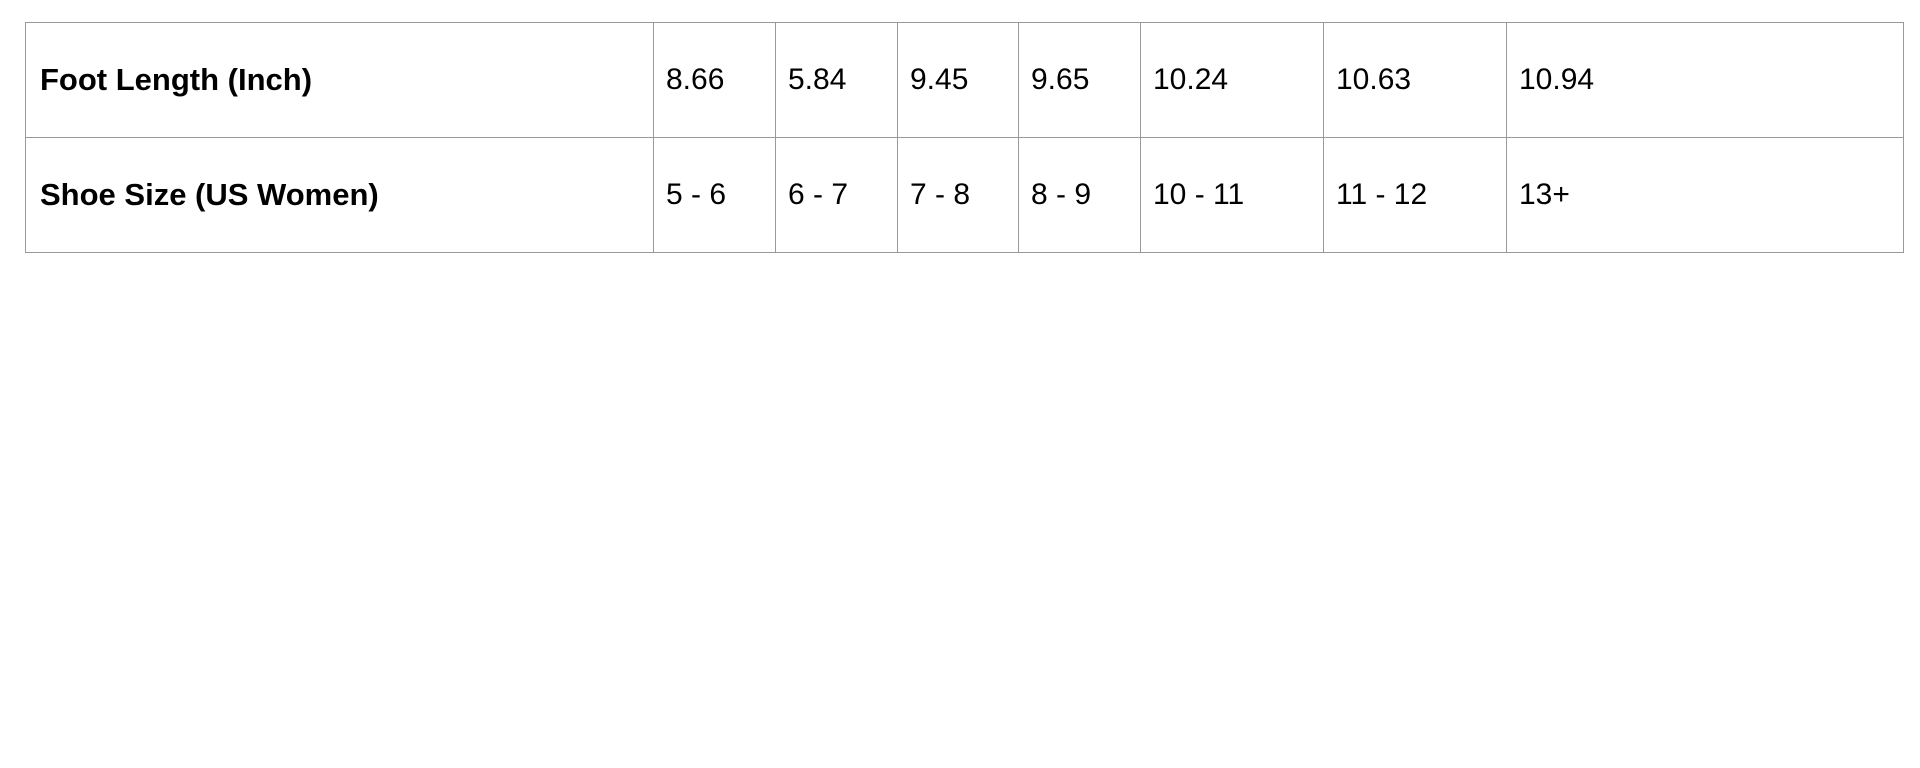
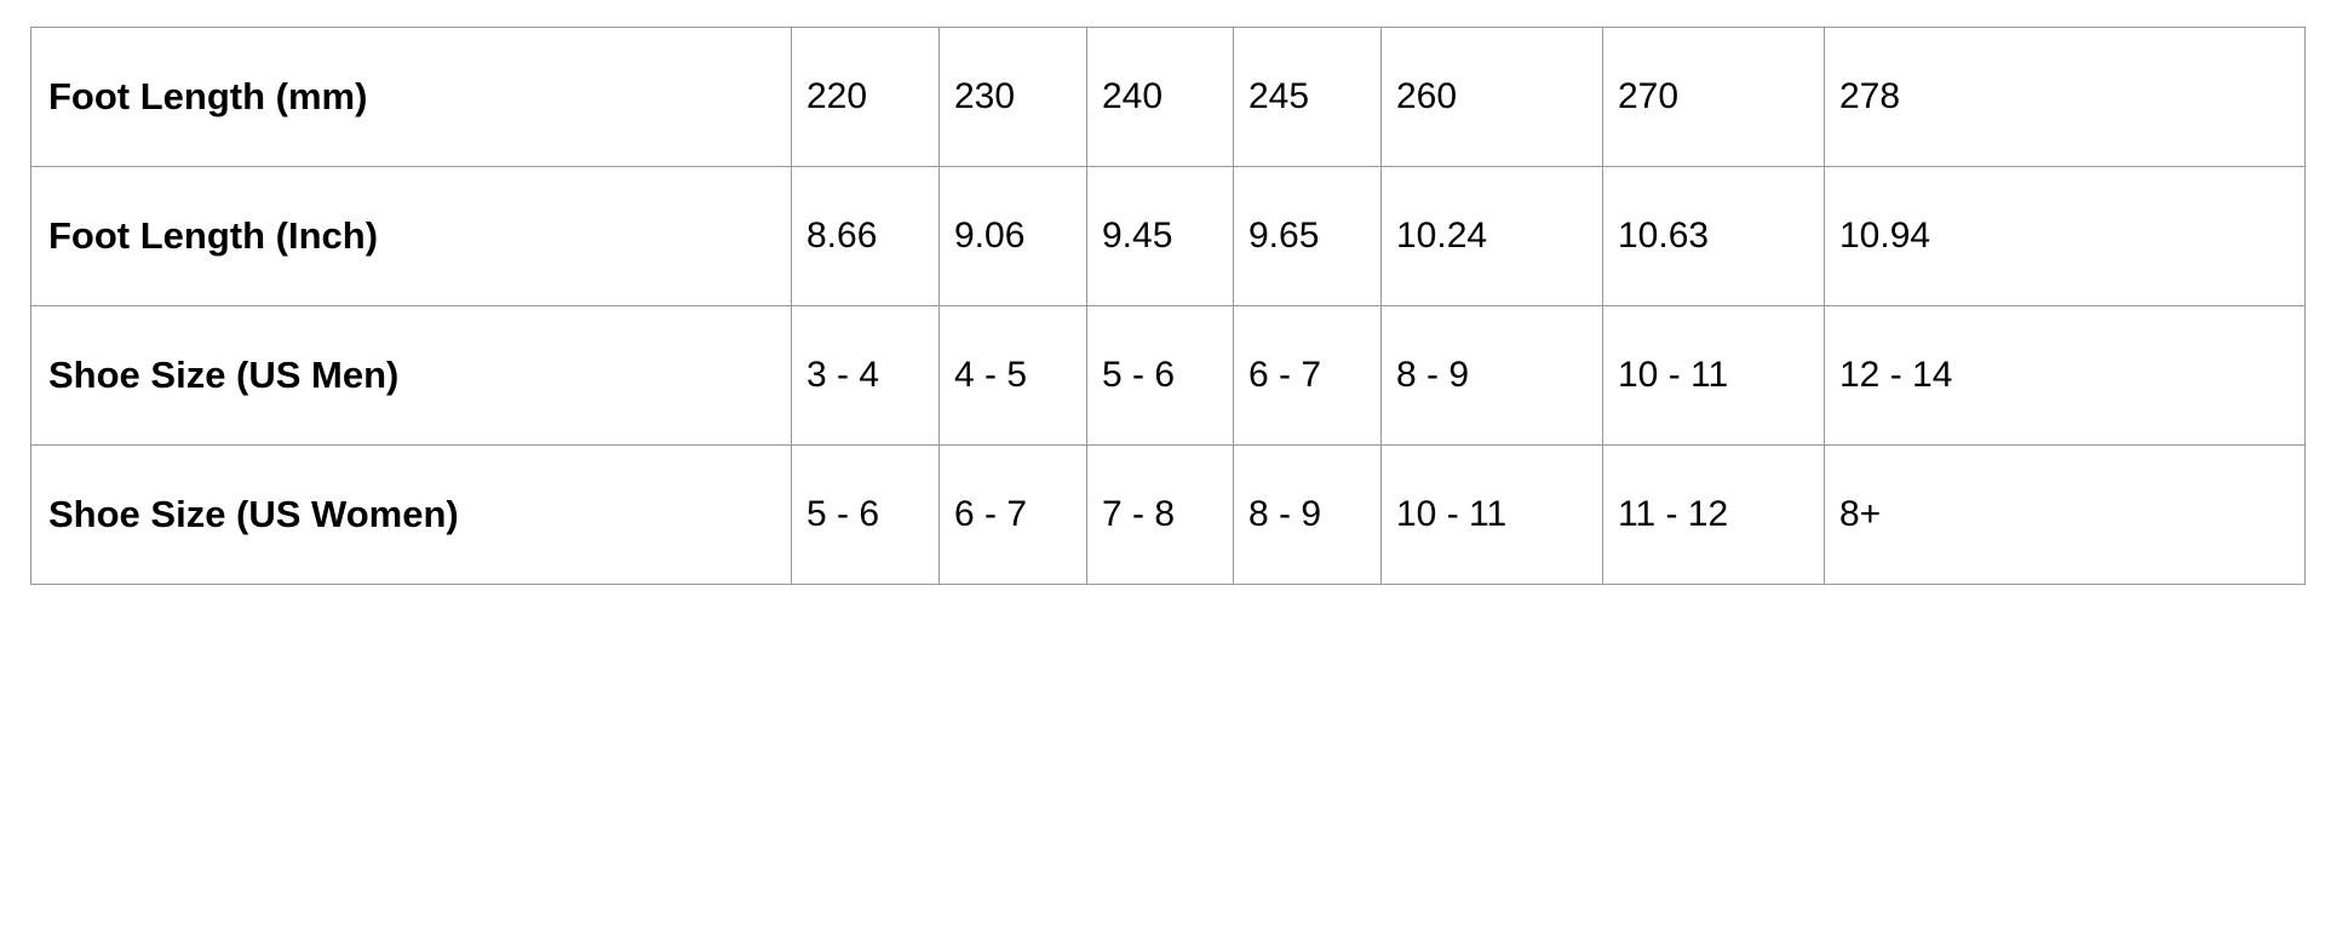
+ Foot Length (mm)	220	230	240	245	260	270	278
- Foot Length (Inch)	8.66	5.84	9.45	9.65	10.24	10.63	10.94
+ Foot Length (Inch)	8.66	9.06	9.45	9.65	10.24	10.63	10.94
+ Shoe Size (US Men)	3 - 4	4 - 5	5 - 6	6 - 7	8 - 9	10 - 11	12 - 14
- Shoe Size (US Women)	5 - 6	6 - 7	7 - 8	8 - 9	10 - 11	11 - 12	13+
+ Shoe Size (US Women)	5 - 6	6 - 7	7 - 8	8 - 9	10 - 11	11 - 12	8+
